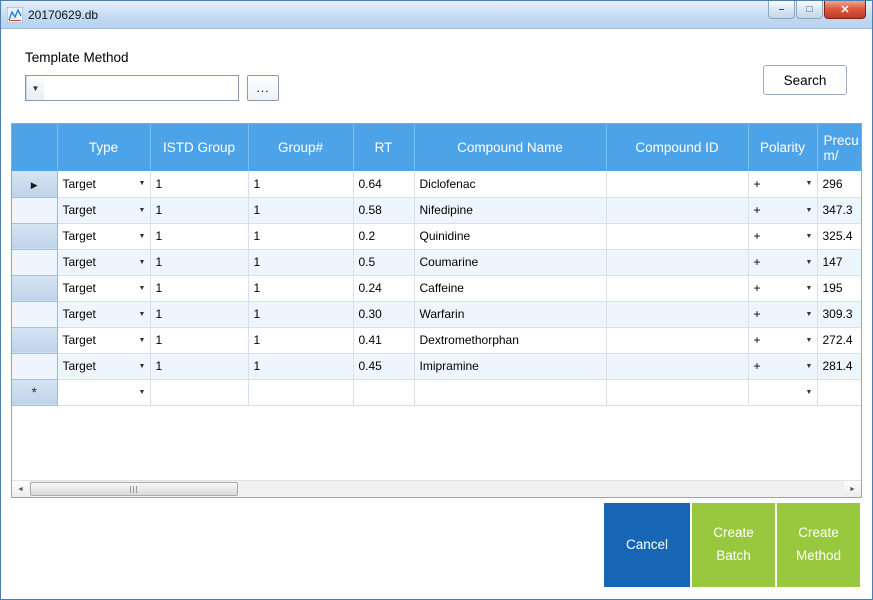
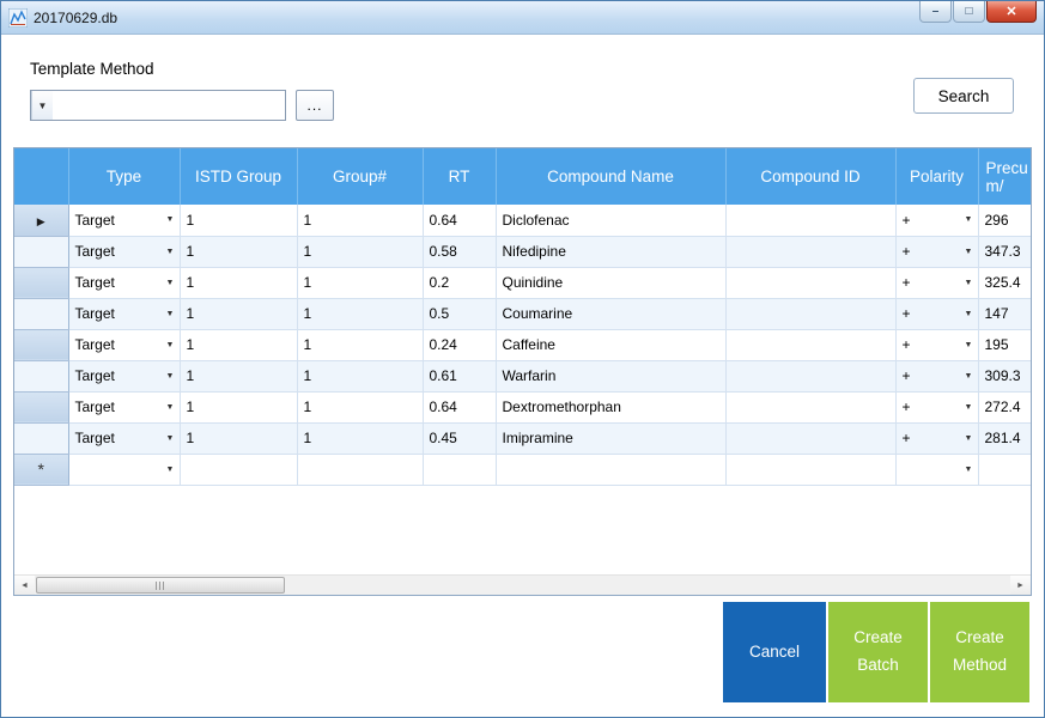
  20170629.db
  –
  □
  ✕
  Template Method
  ▼
  ...
  Search
  	Type	ISTD Group	Group#	RT	Compound Name	Compound ID	Polarity	Precu m/
  ▶	Target	1	1	0.64	Diclofenac		+	296
  	Target	1	1	0.58	Nifedipine		+	347.3
  	Target	1	1	0.2	Quinidine		+	325.4
  	Target	1	1	0.5	Coumarine		+	147
  	Target	1	1	0.24	Caffeine		+	195
- 	Target	1	1	0.30	Warfarin		+	309.3
+ 	Target	1	1	0.61	Warfarin		+	309.3
- 	Target	1	1	0.41	Dextromethorphan		+	272.4
+ 	Target	1	1	0.64	Dextromethorphan		+	272.4
  	Target	1	1	0.45	Imipramine		+	281.4
  Cancel
  Create Batch
  Create Method
